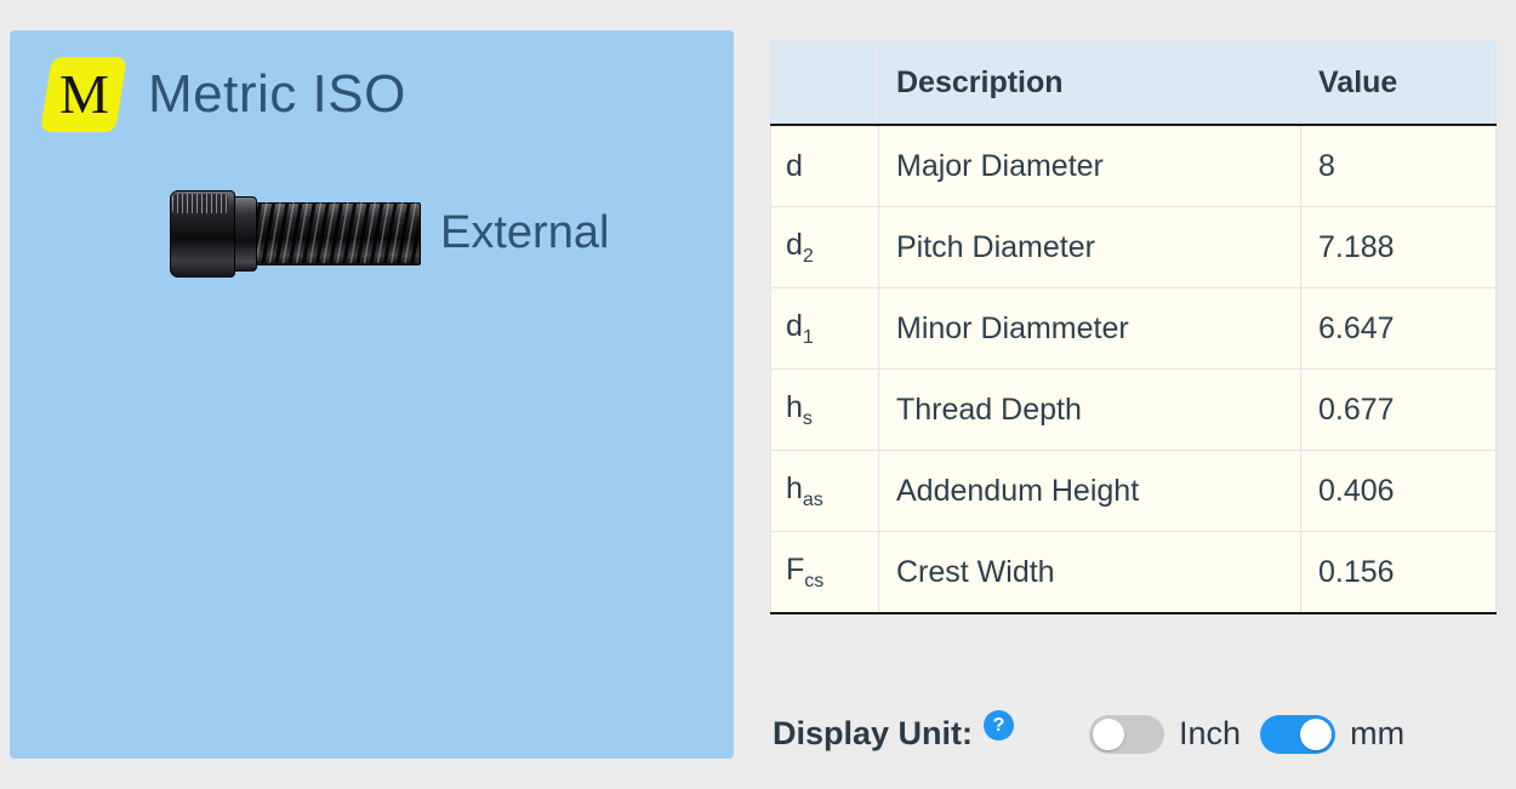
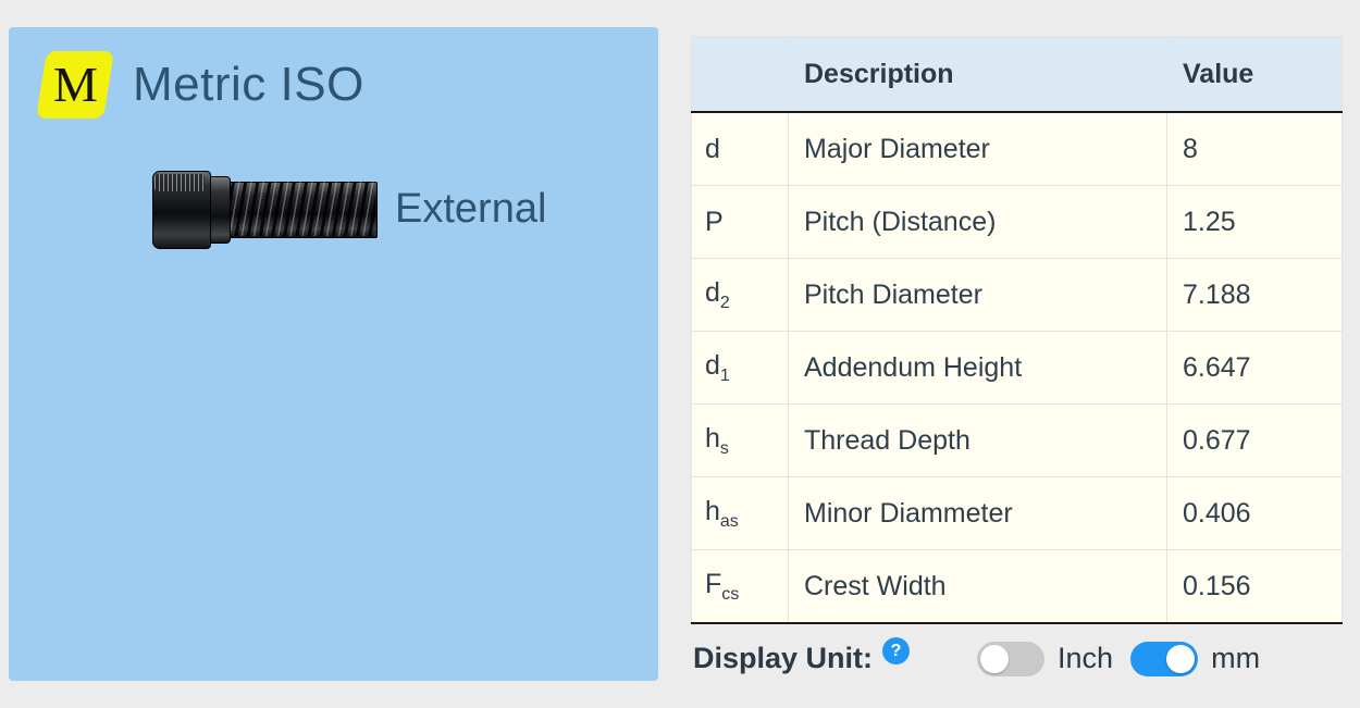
  Metric ISO
  External
  	Description	Value
  d	Major Diameter	8
+ P	Pitch (Distance)	1.25
  d2	Pitch Diameter	7.188
- d1	Minor Diammeter	6.647
+ d1	Addendum Height	6.647
  hs	Thread Depth	0.677
- has	Addendum Height	0.406
+ has	Minor Diammeter	0.406
  Fcs	Crest Width	0.156
  Display Unit:
  ?
  Inch
  mm
